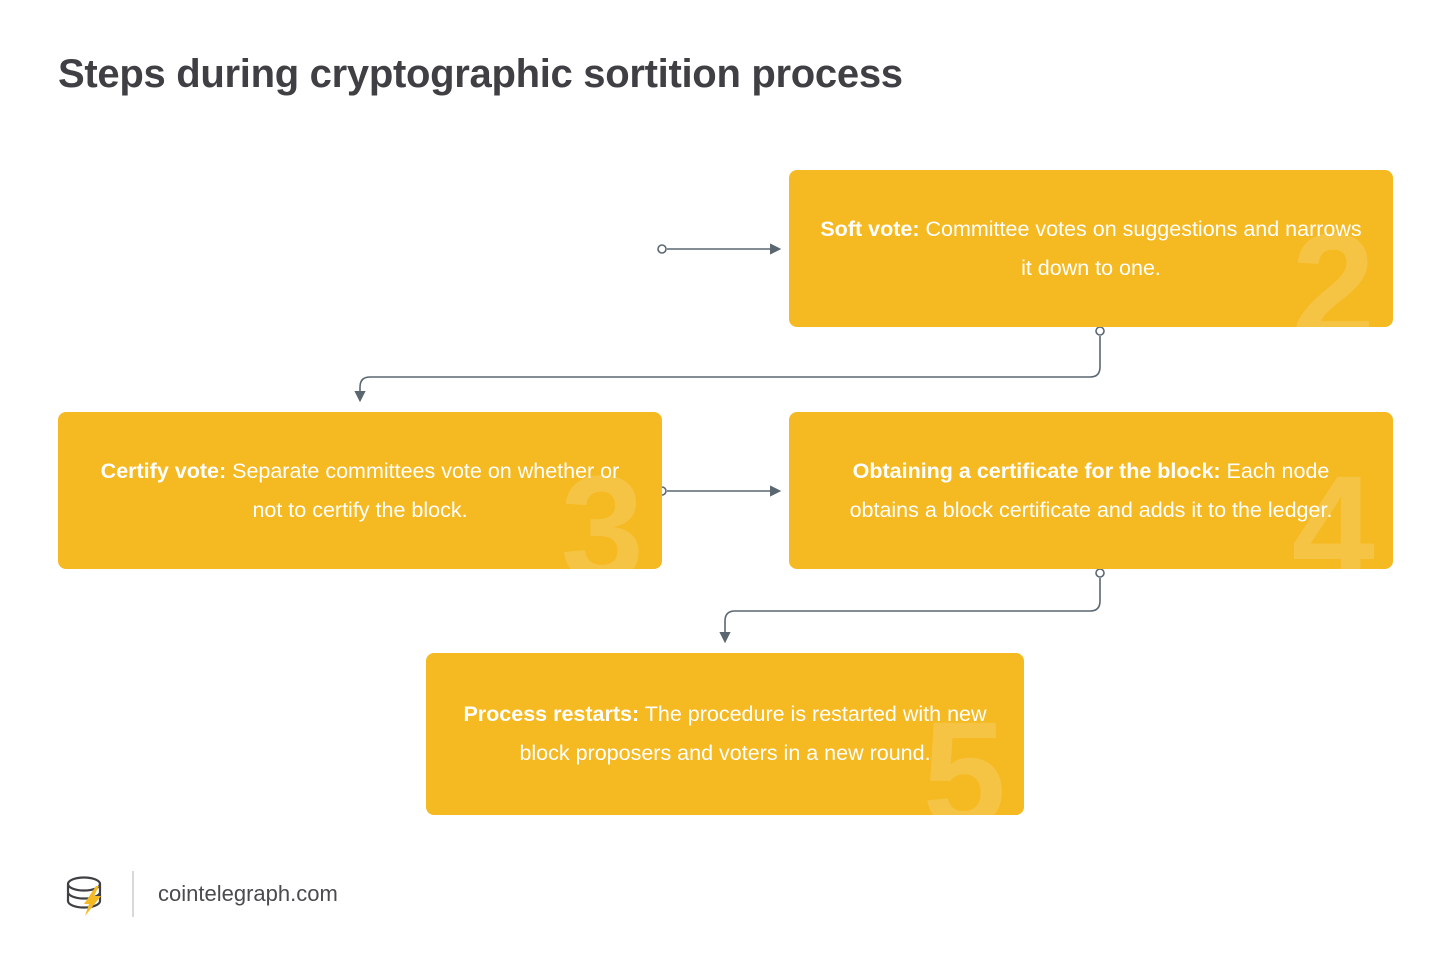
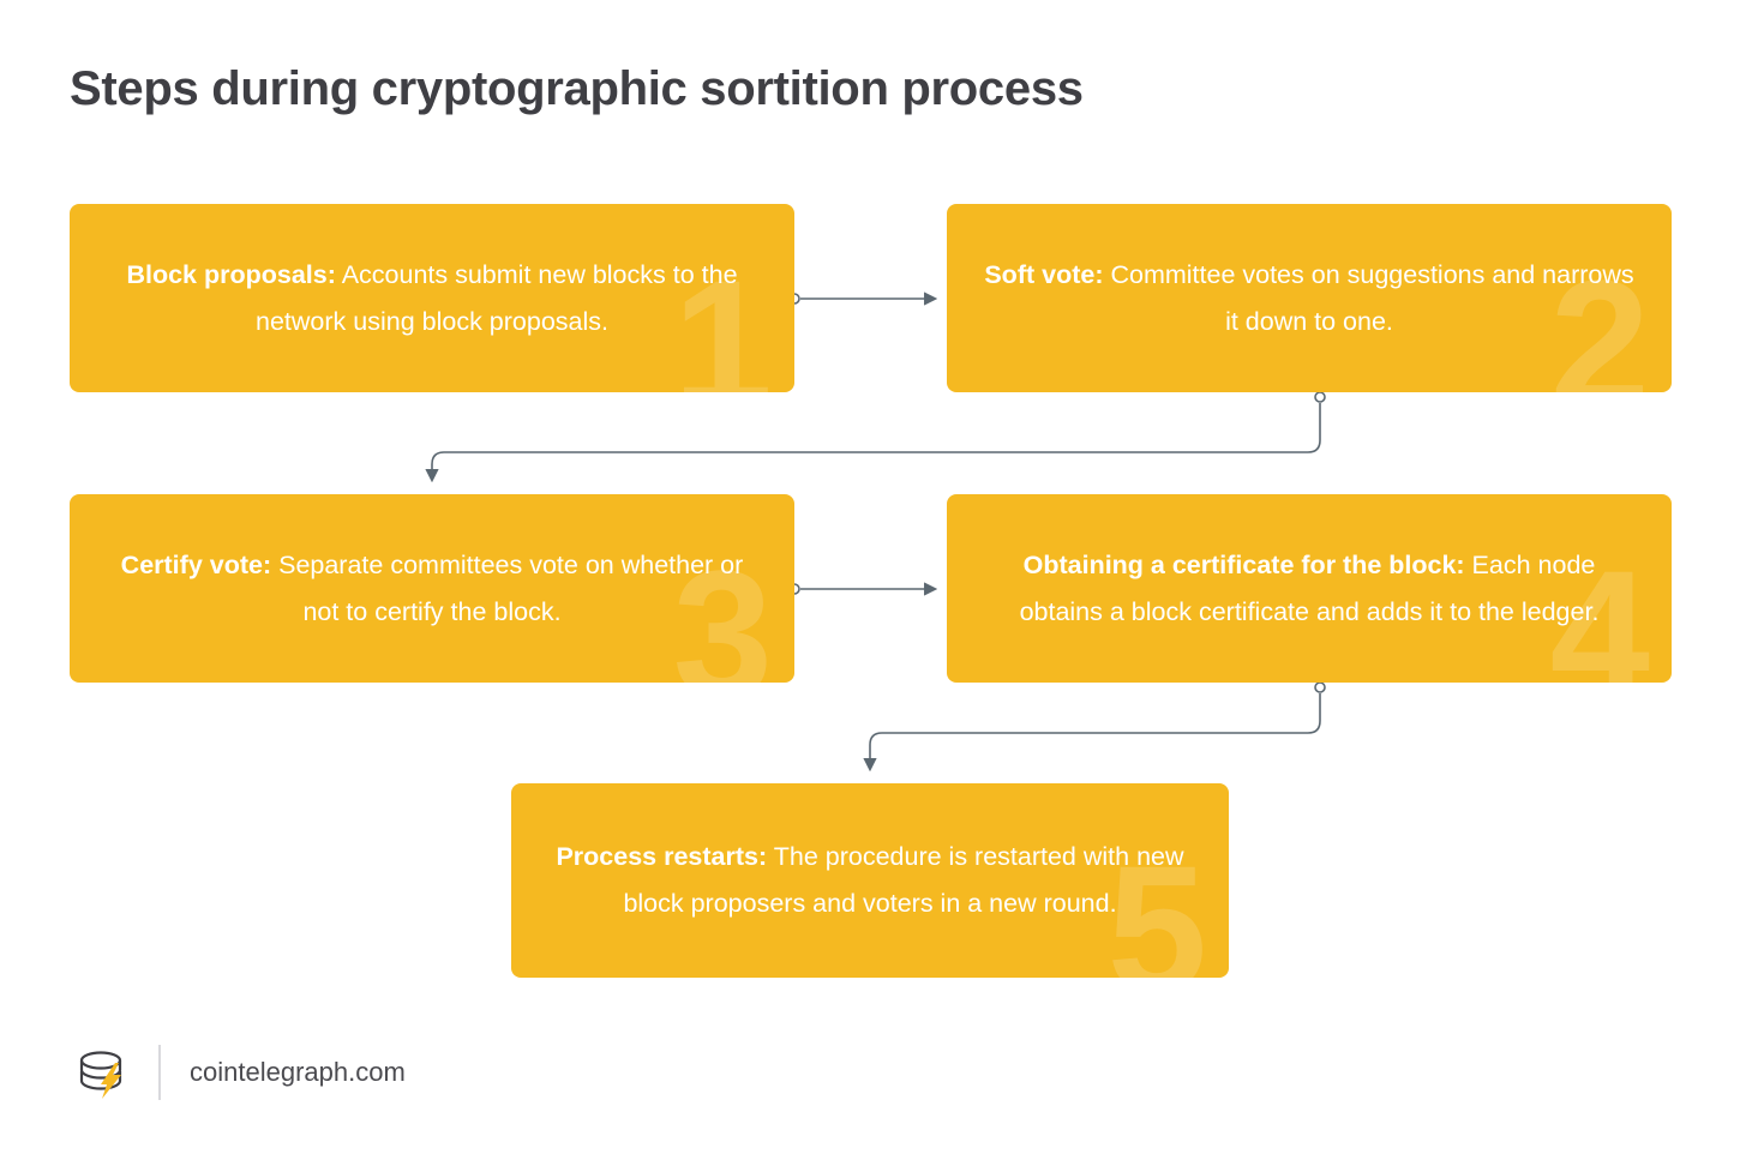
  Steps during cryptographic sortition process
+ 1
+ Block proposals: Accounts submit new blocks to the network using block proposals.
  2
  Soft vote: Committee votes on suggestions and narrows it down to one.
  3
  Certify vote: Separate committees vote on whether or not to certify the block.
  4
  Obtaining a certificate for the block: Each node obtains a block certificate and adds it to the ledger.
  5
  Process restarts: The procedure is restarted with new block proposers and voters in a new round.
  cointelegraph.com
